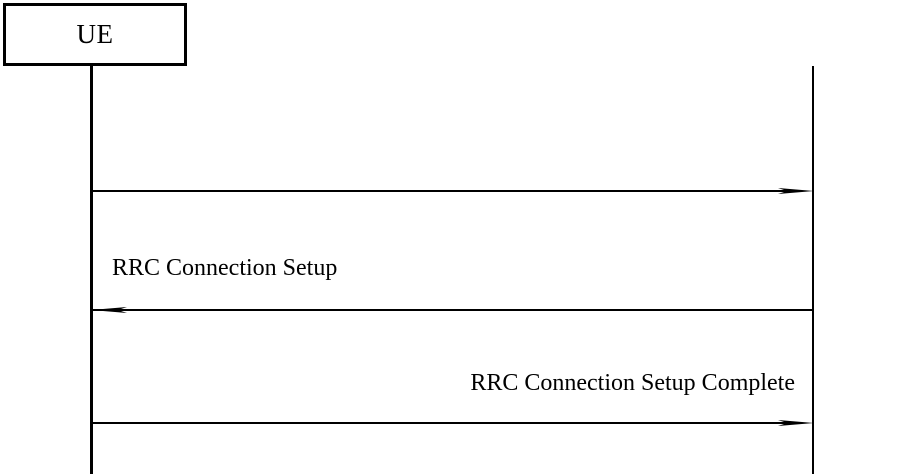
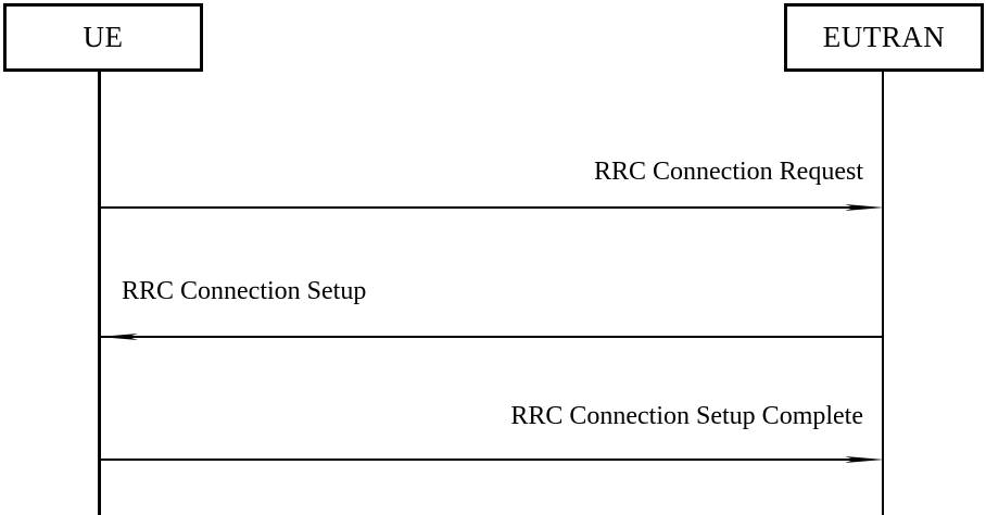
  UE
+ EUTRAN
+ RRC Connection Request
  RRC Connection Setup
  RRC Connection Setup Complete
